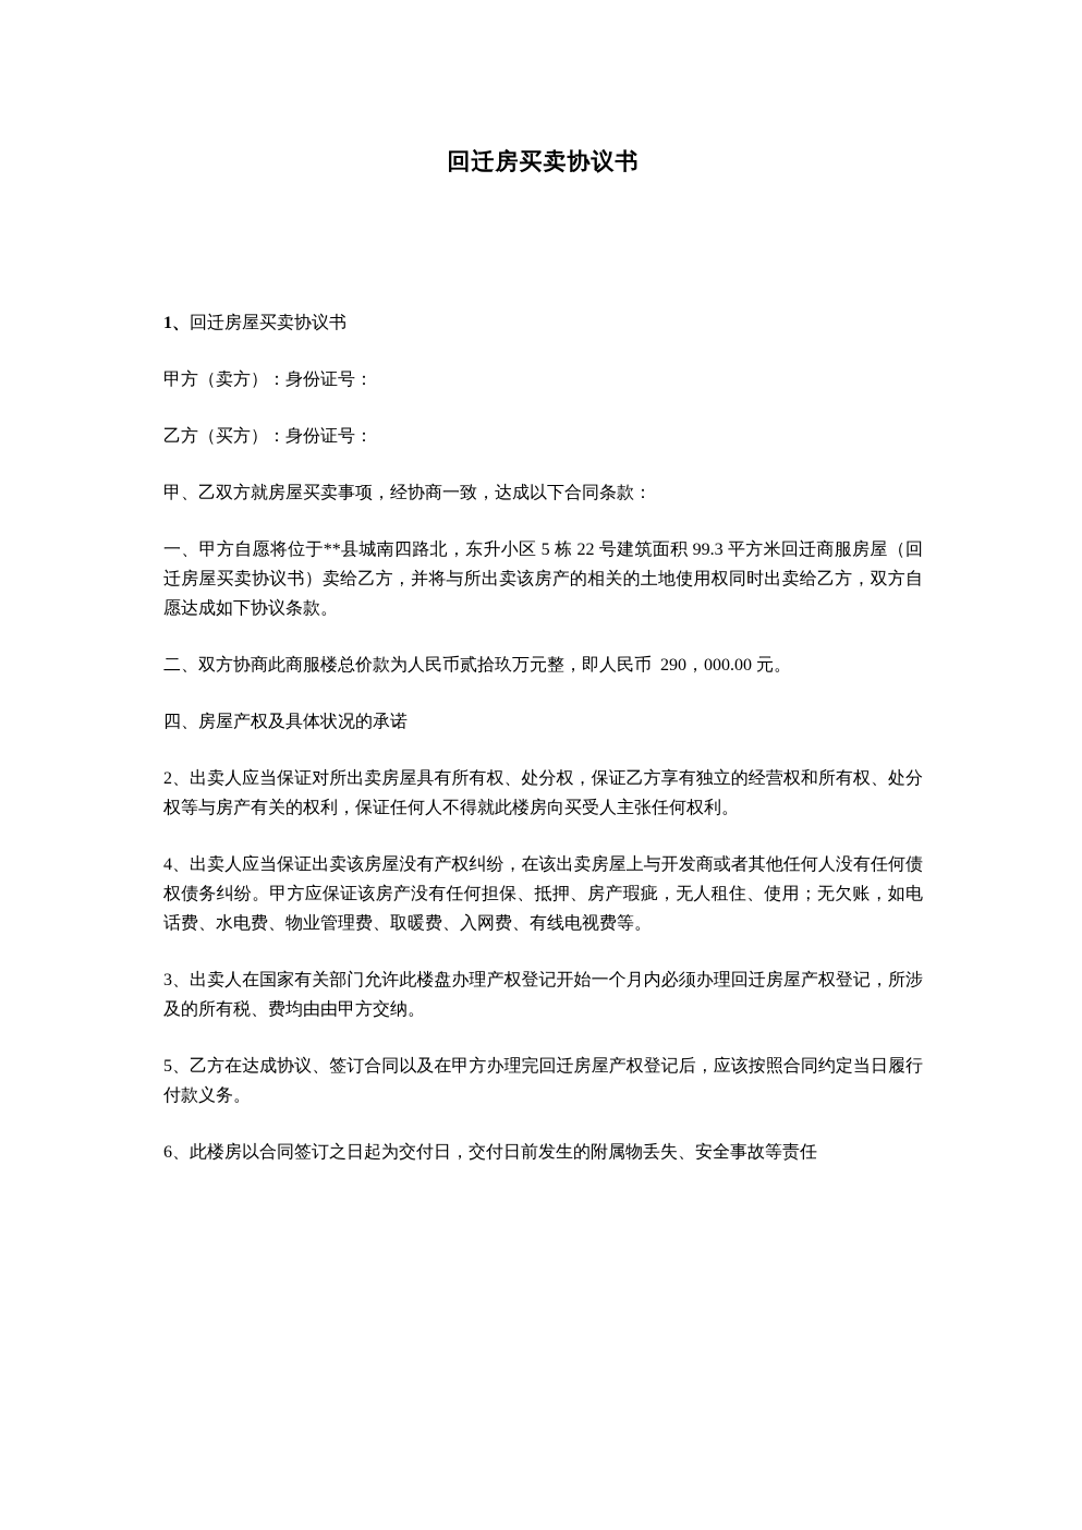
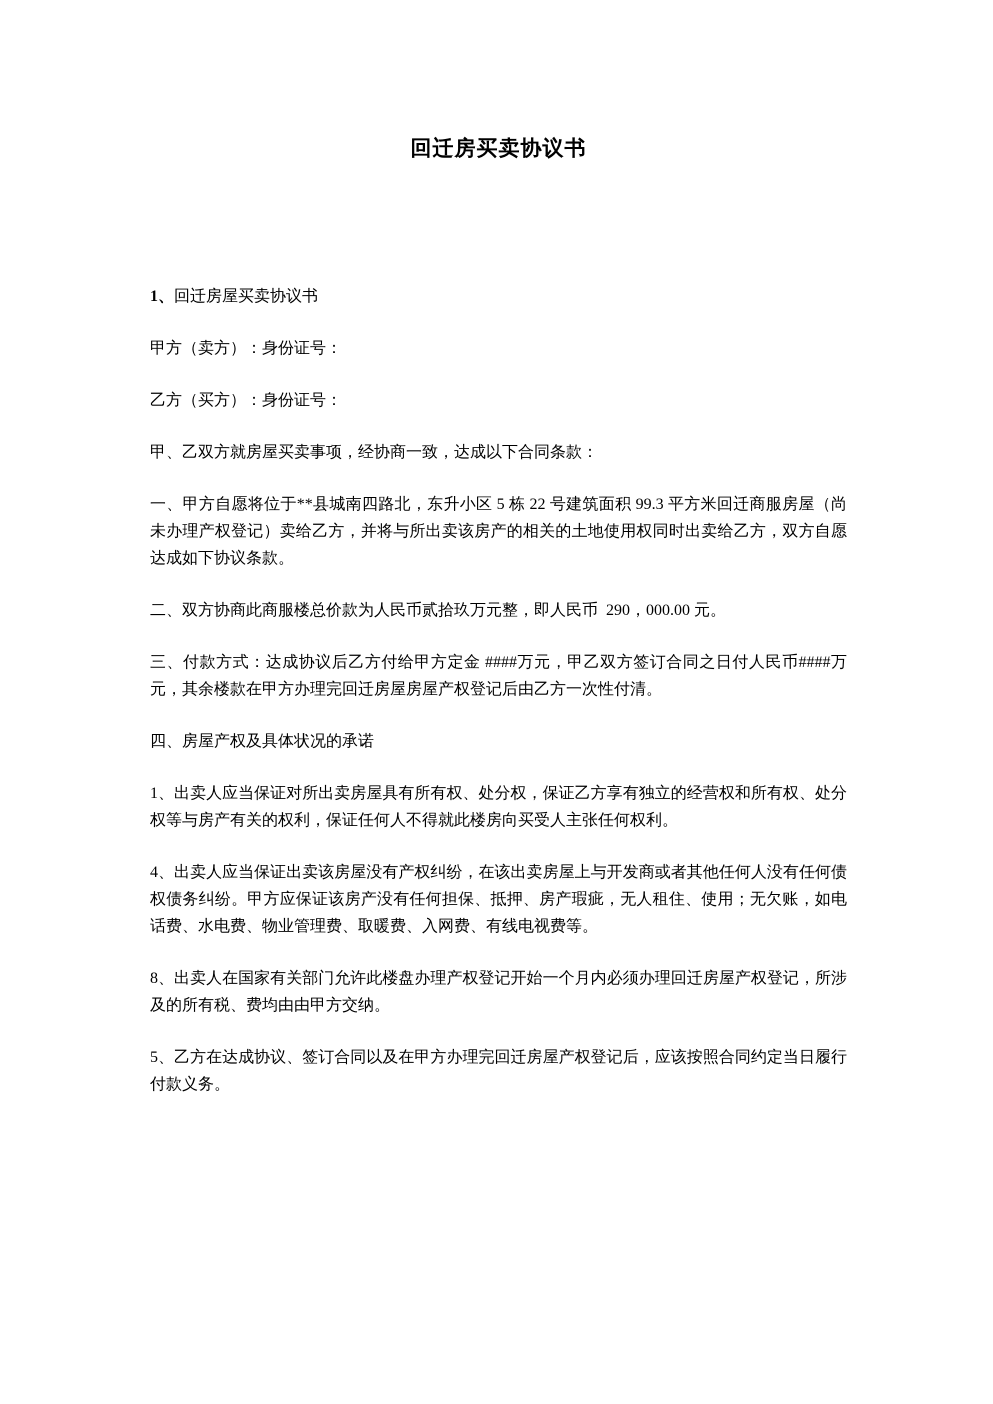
  回迁房买卖协议书
  1、回迁房屋买卖协议书
  甲方（卖方）：身份证号：
  乙方（买方）：身份证号：
  甲、乙双方就房屋买卖事项，经协商一致，达成以下合同条款：
- 一、甲方自愿将位于**县城南四路北，东升小区 5 栋 22 号建筑面积 99.3 平方米回迁商服房屋（回迁房屋买卖协议书）卖给乙方，并将与所出卖该房产的相关的土地使用权同时出卖给乙方，双方自愿达成如下协议条款。
+ 一、甲方自愿将位于**县城南四路北，东升小区 5 栋 22 号建筑面积 99.3 平方米回迁商服房屋（尚未办理产权登记）卖给乙方，并将与所出卖该房产的相关的土地使用权同时出卖给乙方，双方自愿达成如下协议条款。
  二、双方协商此商服楼总价款为人民币贰拾玖万元整，即人民币 290，000.00 元。
+ 三、付款方式：达成协议后乙方付给甲方定金 ####万元，甲乙双方签订合同之日付人民币####万元，其余楼款在甲方办理完回迁房屋房屋产权登记后由乙方一次性付清。
  四、房屋产权及具体状况的承诺
- 2、出卖人应当保证对所出卖房屋具有所有权、处分权，保证乙方享有独立的经营权和所有权、处分权等与房产有关的权利，保证任何人不得就此楼房向买受人主张任何权利。
+ 1、出卖人应当保证对所出卖房屋具有所有权、处分权，保证乙方享有独立的经营权和所有权、处分权等与房产有关的权利，保证任何人不得就此楼房向买受人主张任何权利。
  4、出卖人应当保证出卖该房屋没有产权纠纷，在该出卖房屋上与开发商或者其他任何人没有任何债权债务纠纷。甲方应保证该房产没有任何担保、抵押、房产瑕疵，无人租住、使用；无欠账，如电话费、水电费、物业管理费、取暖费、入网费、有线电视费等。
- 3、出卖人在国家有关部门允许此楼盘办理产权登记开始一个月内必须办理回迁房屋产权登记，所涉及的所有税、费均由由甲方交纳。
+ 8、出卖人在国家有关部门允许此楼盘办理产权登记开始一个月内必须办理回迁房屋产权登记，所涉及的所有税、费均由由甲方交纳。
  5、乙方在达成协议、签订合同以及在甲方办理完回迁房屋产权登记后，应该按照合同约定当日履行付款义务。
- 6、此楼房以合同签订之日起为交付日，交付日前发生的附属物丢失、安全事故等责任
